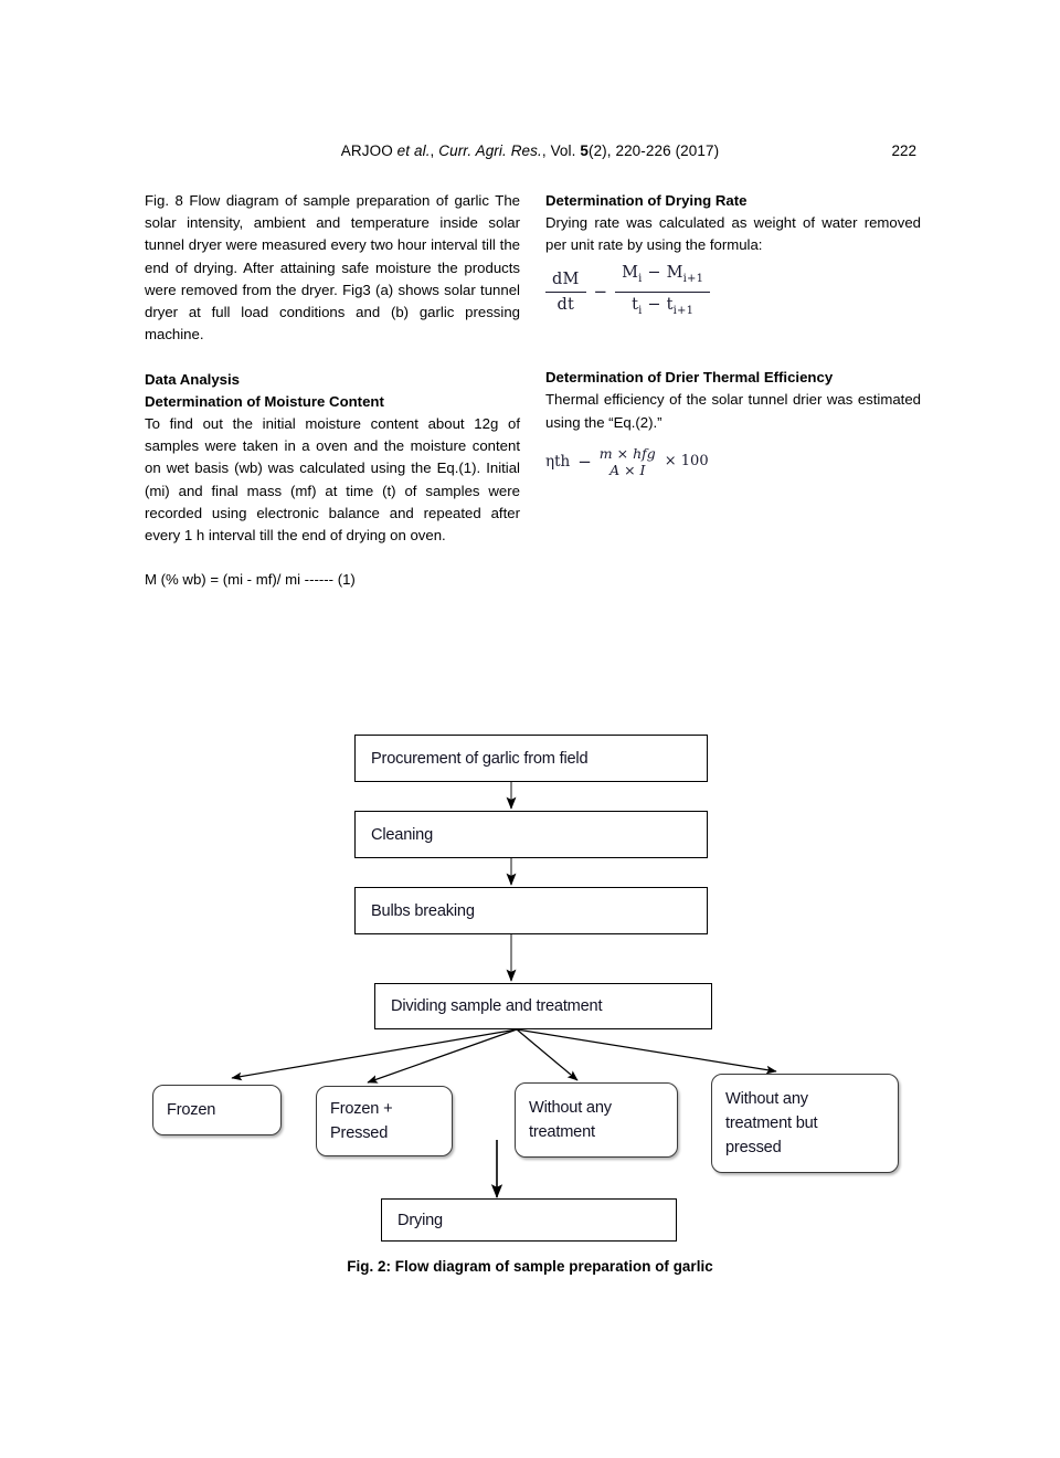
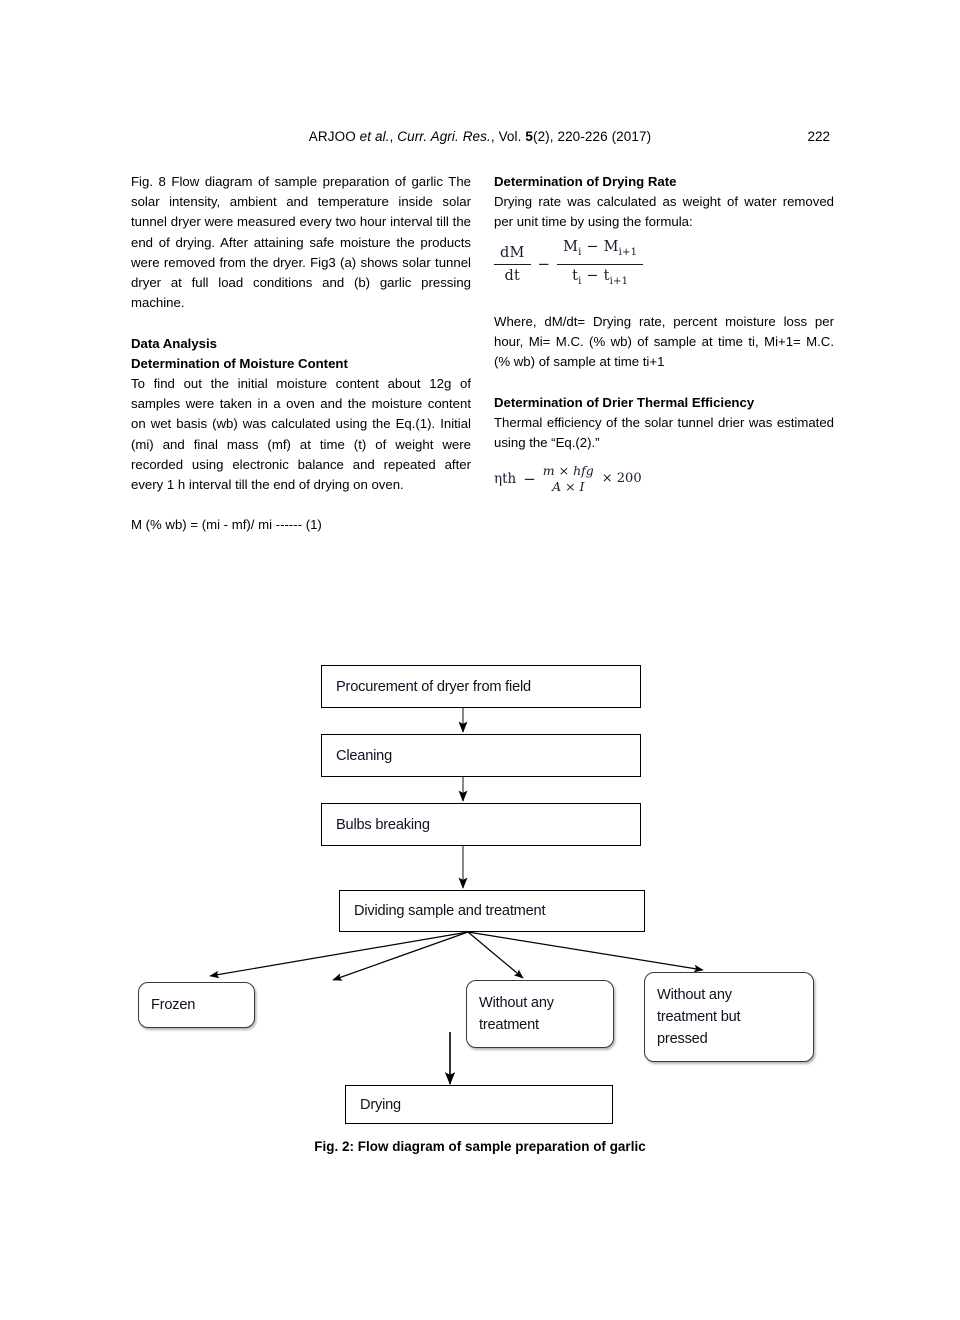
  ARJOO et al., Curr. Agri. Res., Vol. 5(2), 220-226 (2017)
  222
  Fig. 8 Flow diagram of sample preparation of garlic The solar intensity, ambient and temperature inside solar tunnel dryer were measured every two hour interval till the end of drying. After attaining safe moisture the products were removed from the dryer. Fig3 (a) shows solar tunnel dryer at full load conditions and (b) garlic pressing machine.
  Data Analysis
  Determination of Moisture Content
- To find out the initial moisture content about 12g of samples were taken in a oven and the moisture content on wet basis (wb) was calculated using the Eq.(1). Initial (mi) and final mass (mf) at time (t) of samples were recorded using electronic balance and repeated after every 1 h interval till the end of drying on oven.
+ To find out the initial moisture content about 12g of samples were taken in a oven and the moisture content on wet basis (wb) was calculated using the Eq.(1). Initial (mi) and final mass (mf) at time (t) of weight were recorded using electronic balance and repeated after every 1 h interval till the end of drying on oven.
  M (% wb) = (mi - mf)/ mi ------ (1)
  Determination of Drying Rate
- Drying rate was calculated as weight of water removed per unit rate by using the formula:
+ Drying rate was calculated as weight of water removed per unit time by using the formula:
  dM
  dt
  −
  Mi − Mi+1
  ti − ti+1
+ Where, dM/dt= Drying rate, percent moisture loss per hour, Mi= M.C. (% wb) of sample at time ti, Mi+1= M.C. (% wb) of sample at time ti+1
  Determination of Drier Thermal Efficiency
  Thermal efficiency of the solar tunnel drier was estimated using the “Eq.(2).”
  ηth
  −
  m × hfg
  A × I
- × 100
+ × 200
- Procurement of garlic from field
+ Procurement of dryer from field
  Cleaning
  Bulbs breaking
  Dividing sample and treatment
  Frozen
- Frozen +
- Pressed
  Without any
  treatment
  Without any
  treatment but
  pressed
  Drying
  Fig. 2: Flow diagram of sample preparation of garlic
